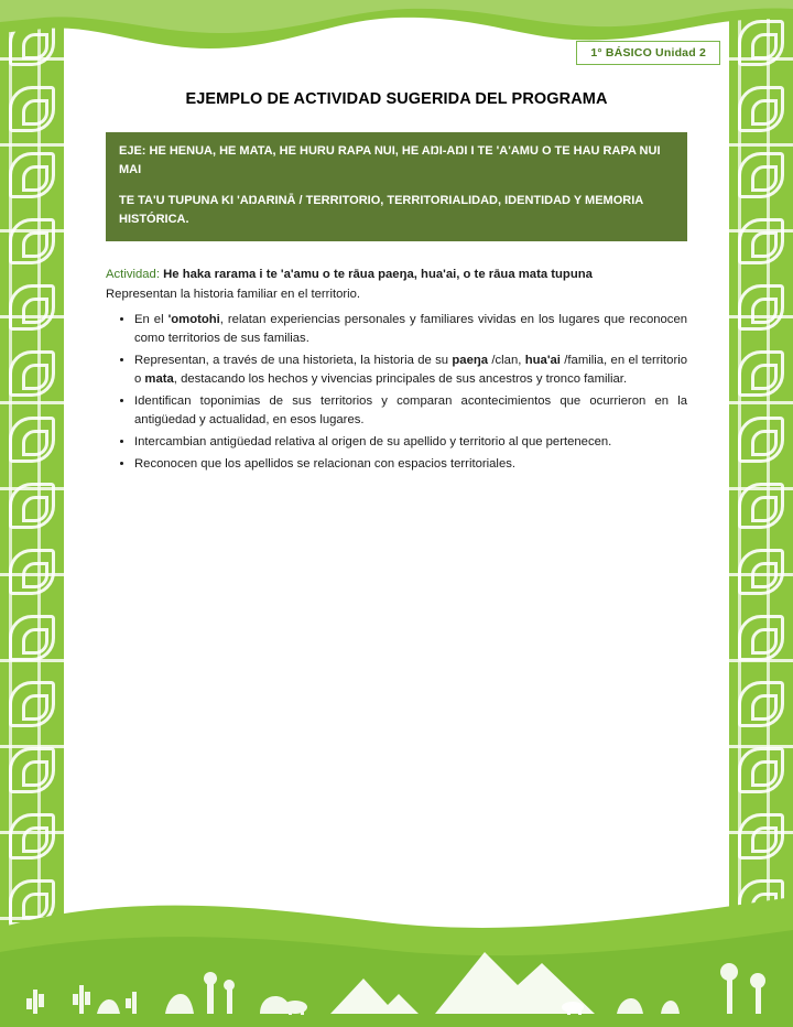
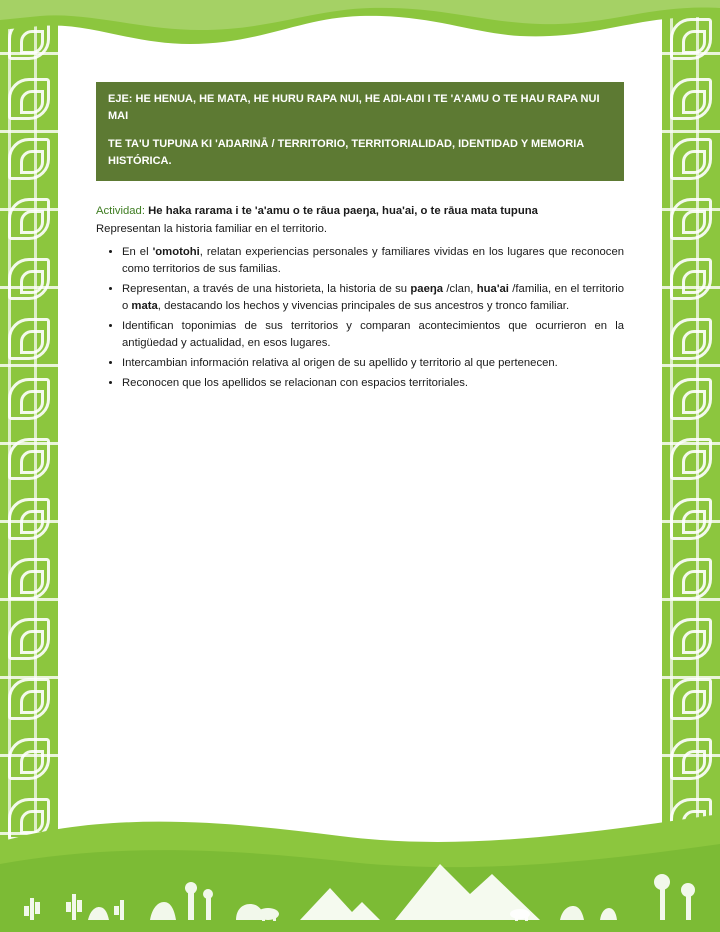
- 1° BÁSICO Unidad 2
- EJEMPLO DE ACTIVIDAD SUGERIDA DEL PROGRAMA
  EJE: HE HENUA, HE MATA, HE HURU RAPA NUI, HE AŊI-AŊI I TE 'A'AMU O TE HAU RAPA NUI MAI
  TE TA'U TUPUNA KI 'AŊARINĀ / TERRITORIO, TERRITORIALIDAD, IDENTIDAD Y MEMORIA HISTÓRICA.
  Actividad: He haka rarama i te 'a'amu o te rāua paeŋa, hua'ai, o te rāua mata tupuna
  Representan la historia familiar en el territorio.
  En el 'omotohi, relatan experiencias personales y familiares vividas en los lugares que reconocen como territorios de sus familias.
  Representan, a través de una historieta, la historia de su paeŋa /clan, hua'ai /familia, en el territorio o mata, destacando los hechos y vivencias principales de sus ancestros y tronco familiar.
  Identifican toponimias de sus territorios y comparan acontecimientos que ocurrieron en la antigüedad y actualidad, en esos lugares.
- Intercambian antigüedad relativa al origen de su apellido y territorio al que pertenecen.
+ Intercambian información relativa al origen de su apellido y territorio al que pertenecen.
  Reconocen que los apellidos se relacionan con espacios territoriales.
